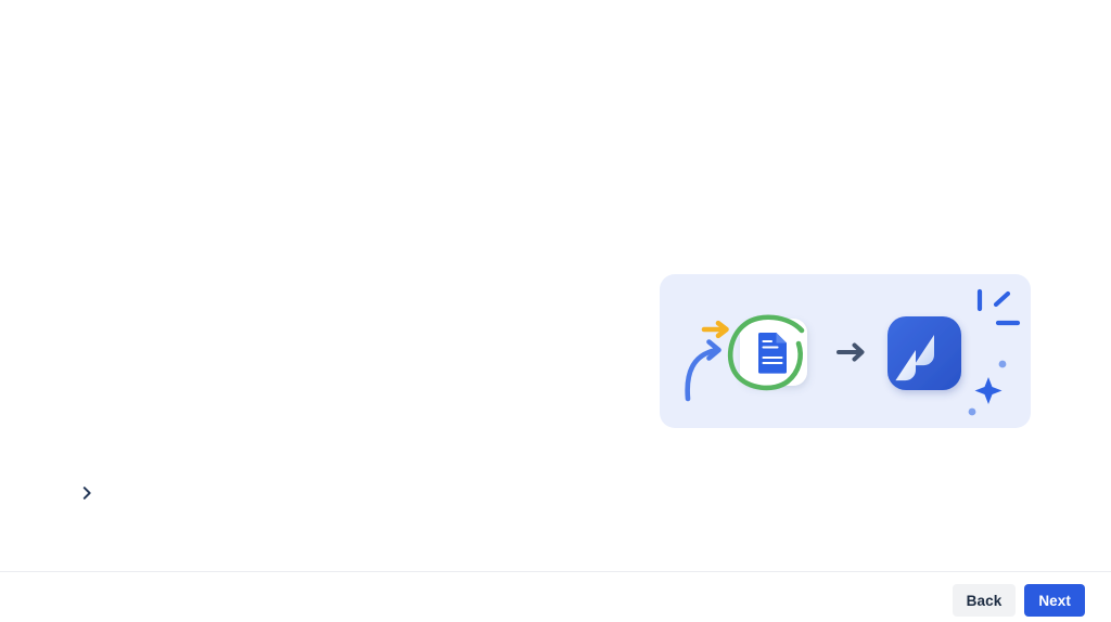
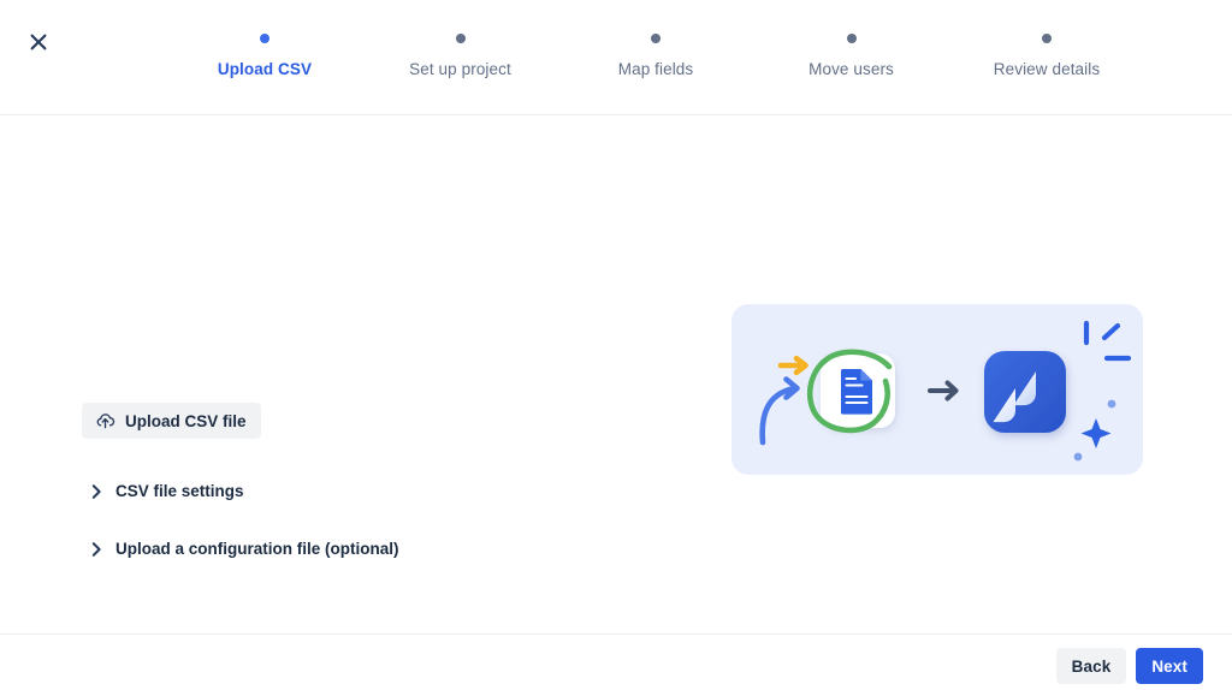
+ Upload CSV
+ Set up project
+ Map fields
+ Move users
+ Review details
+ Upload CSV file
+ CSV file settings
+ Upload a configuration file (optional)
  Back
  Next
